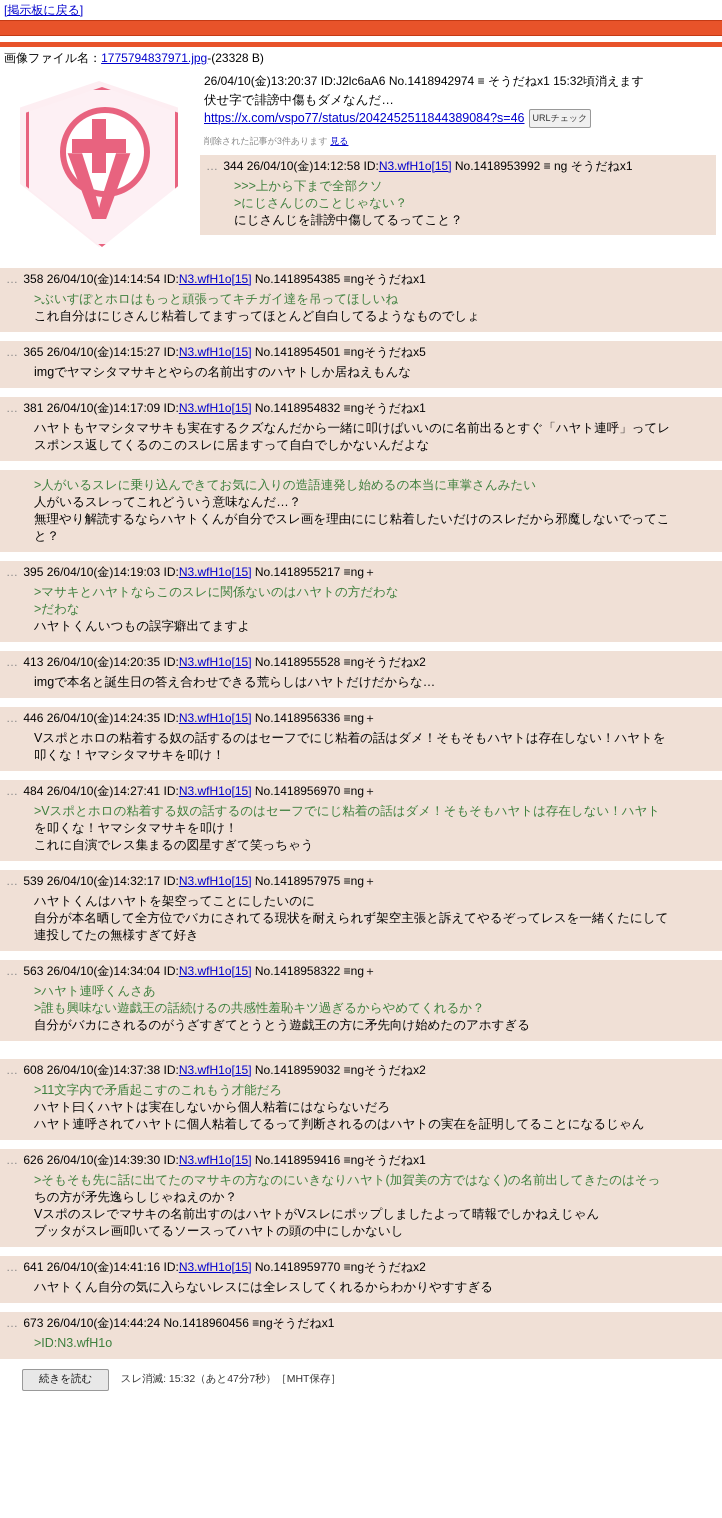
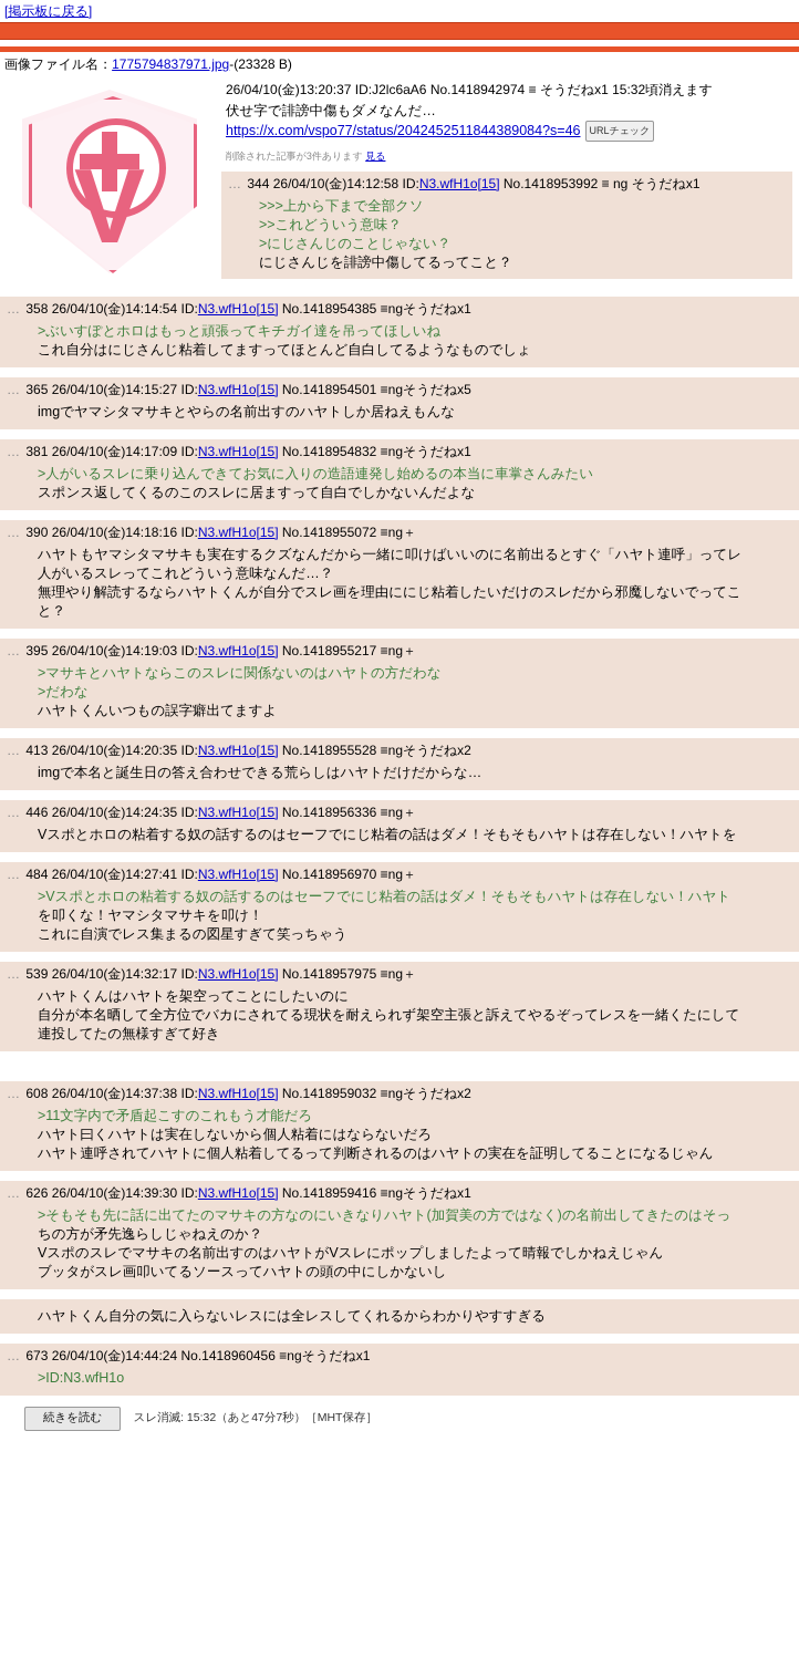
  [掲示板に戻る]
  画像ファイル名：1775794837971.jpg-(23328 B)
  V
  26/04/10(金)13:20:37 ID:J2lc6aA6 No.1418942974 ≡ そうだねx1 15:32頃消えます
  伏せ字で誹謗中傷もダメなんだ…
  https://x.com/vspo77/status/2042452511844389084?s=46 URLチェック
  削除された記事が3件あります 見る
  … 344 26/04/10(金)14:12:58 ID:N3.wfH1o[15] No.1418953992 ≡ ng そうだねx1
  >>>上から下まで全部クソ
+ >>これどういう意味？
  >にじさんじのことじゃない？
  にじさんじを誹謗中傷してるってこと？
  … 358 26/04/10(金)14:14:54 ID:N3.wfH1o[15] No.1418954385 ≡ngそうだねx1
  >ぶいすぽとホロはもっと頑張ってキチガイ達を吊ってほしいね
  これ自分はにじさんじ粘着してますってほとんど自白してるようなものでしょ
  … 365 26/04/10(金)14:15:27 ID:N3.wfH1o[15] No.1418954501 ≡ngそうだねx5
  imgでヤマシタマサキとやらの名前出すのハヤトしか居ねえもんな
  … 381 26/04/10(金)14:17:09 ID:N3.wfH1o[15] No.1418954832 ≡ngそうだねx1
- ハヤトもヤマシタマサキも実在するクズなんだから一緒に叩けばいいのに名前出るとすぐ「ハヤト連呼」ってレ
+ >人がいるスレに乗り込んできてお気に入りの造語連発し始めるの本当に車掌さんみたい
  スポンス返してくるのこのスレに居ますって自白でしかないんだよな
+ … 390 26/04/10(金)14:18:16 ID:N3.wfH1o[15] No.1418955072 ≡ng＋
- >人がいるスレに乗り込んできてお気に入りの造語連発し始めるの本当に車掌さんみたい
+ ハヤトもヤマシタマサキも実在するクズなんだから一緒に叩けばいいのに名前出るとすぐ「ハヤト連呼」ってレ
  人がいるスレってこれどういう意味なんだ…？
  無理やり解読するならハヤトくんが自分でスレ画を理由ににじ粘着したいだけのスレだから邪魔しないでってこ
  と？
  … 395 26/04/10(金)14:19:03 ID:N3.wfH1o[15] No.1418955217 ≡ng＋
  >マサキとハヤトならこのスレに関係ないのはハヤトの方だわな
  >だわな
  ハヤトくんいつもの誤字癖出てますよ
  … 413 26/04/10(金)14:20:35 ID:N3.wfH1o[15] No.1418955528 ≡ngそうだねx2
  imgで本名と誕生日の答え合わせできる荒らしはハヤトだけだからな…
  … 446 26/04/10(金)14:24:35 ID:N3.wfH1o[15] No.1418956336 ≡ng＋
  Vスポとホロの粘着する奴の話するのはセーフでにじ粘着の話はダメ！そもそもハヤトは存在しない！ハヤトを
- 叩くな！ヤマシタマサキを叩け！
  … 484 26/04/10(金)14:27:41 ID:N3.wfH1o[15] No.1418956970 ≡ng＋
  >Vスポとホロの粘着する奴の話するのはセーフでにじ粘着の話はダメ！そもそもハヤトは存在しない！ハヤト
  を叩くな！ヤマシタマサキを叩け！
  これに自演でレス集まるの図星すぎて笑っちゃう
  … 539 26/04/10(金)14:32:17 ID:N3.wfH1o[15] No.1418957975 ≡ng＋
  ハヤトくんはハヤトを架空ってことにしたいのに
  自分が本名晒して全方位でバカにされてる現状を耐えられず架空主張と訴えてやるぞってレスを一緒くたにして
  連投してたの無様すぎて好き
- … 563 26/04/10(金)14:34:04 ID:N3.wfH1o[15] No.1418958322 ≡ng＋
- >ハヤト連呼くんさあ
- >誰も興味ない遊戯王の話続けるの共感性羞恥キツ過ぎるからやめてくれるか？
- 自分がバカにされるのがうざすぎてとうとう遊戯王の方に矛先向け始めたのアホすぎる
  … 608 26/04/10(金)14:37:38 ID:N3.wfH1o[15] No.1418959032 ≡ngそうだねx2
  >11文字内で矛盾起こすのこれもう才能だろ
  ハヤト曰くハヤトは実在しないから個人粘着にはならないだろ
  ハヤト連呼されてハヤトに個人粘着してるって判断されるのはハヤトの実在を証明してることになるじゃん
  … 626 26/04/10(金)14:39:30 ID:N3.wfH1o[15] No.1418959416 ≡ngそうだねx1
  >そもそも先に話に出てたのマサキの方なのにいきなりハヤト(加賀美の方ではなく)の名前出してきたのはそっ
  ちの方が矛先逸らしじゃねえのか？
  Vスポのスレでマサキの名前出すのはハヤトがVスレにポップしましたよって晴報でしかねえじゃん
  ブッタがスレ画叩いてるソースってハヤトの頭の中にしかないし
- … 641 26/04/10(金)14:41:16 ID:N3.wfH1o[15] No.1418959770 ≡ngそうだねx2
  ハヤトくん自分の気に入らないレスには全レスしてくれるからわかりやすすぎる
  … 673 26/04/10(金)14:44:24 No.1418960456 ≡ngそうだねx1
  >ID:N3.wfH1o
  続きを読む スレ消滅: 15:32（あと47分7秒）［MHT保存］
